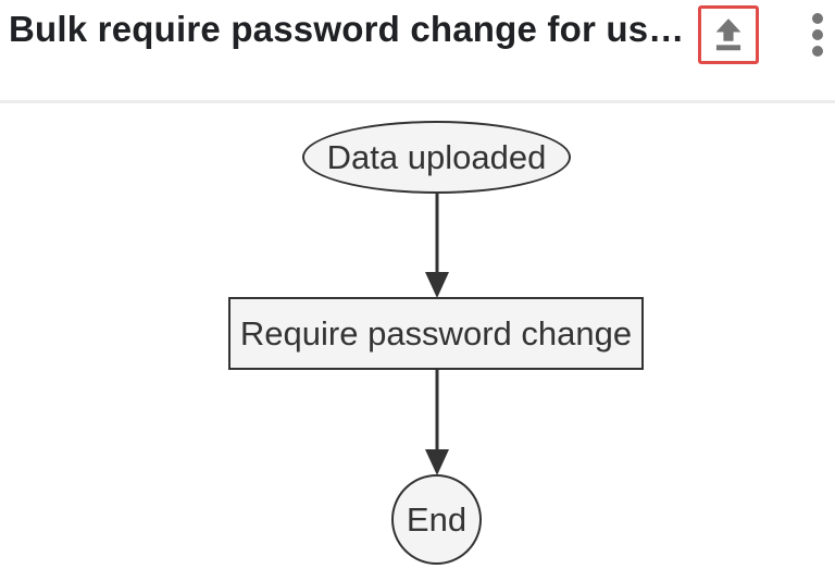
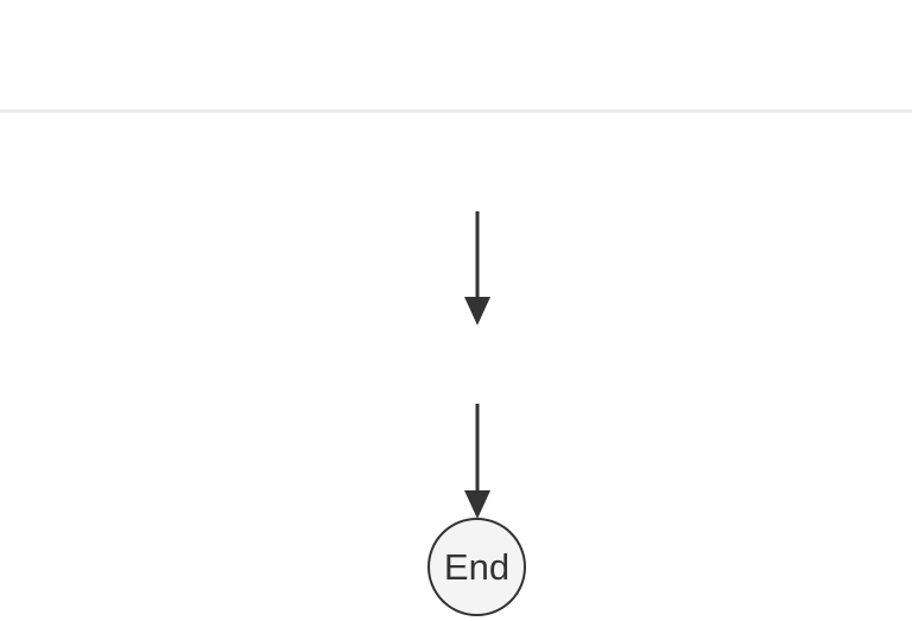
- Bulk require password change for us…
- Data uploaded
- Require password change
  End
